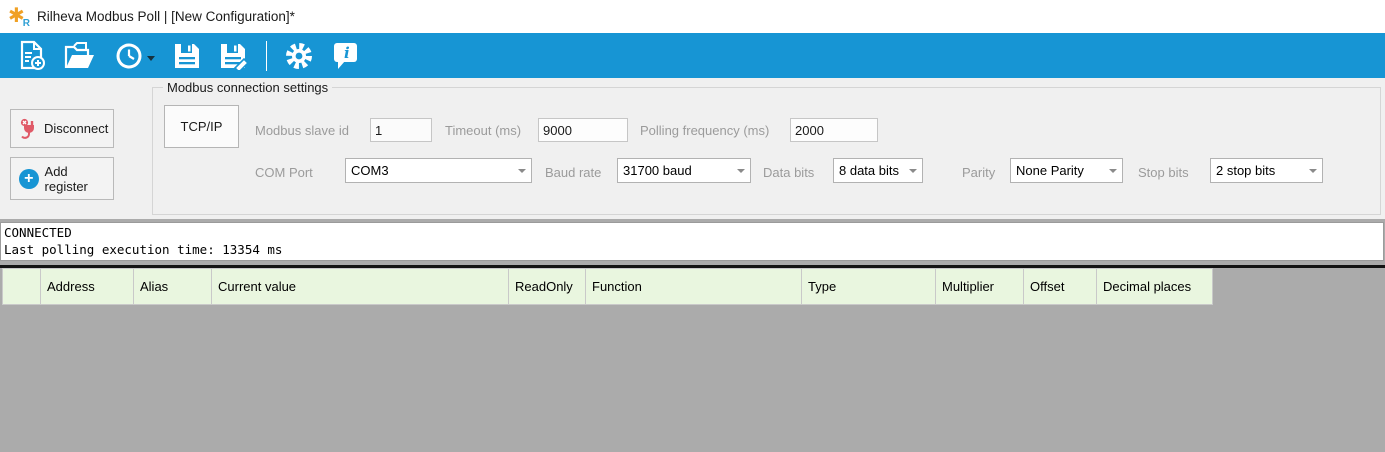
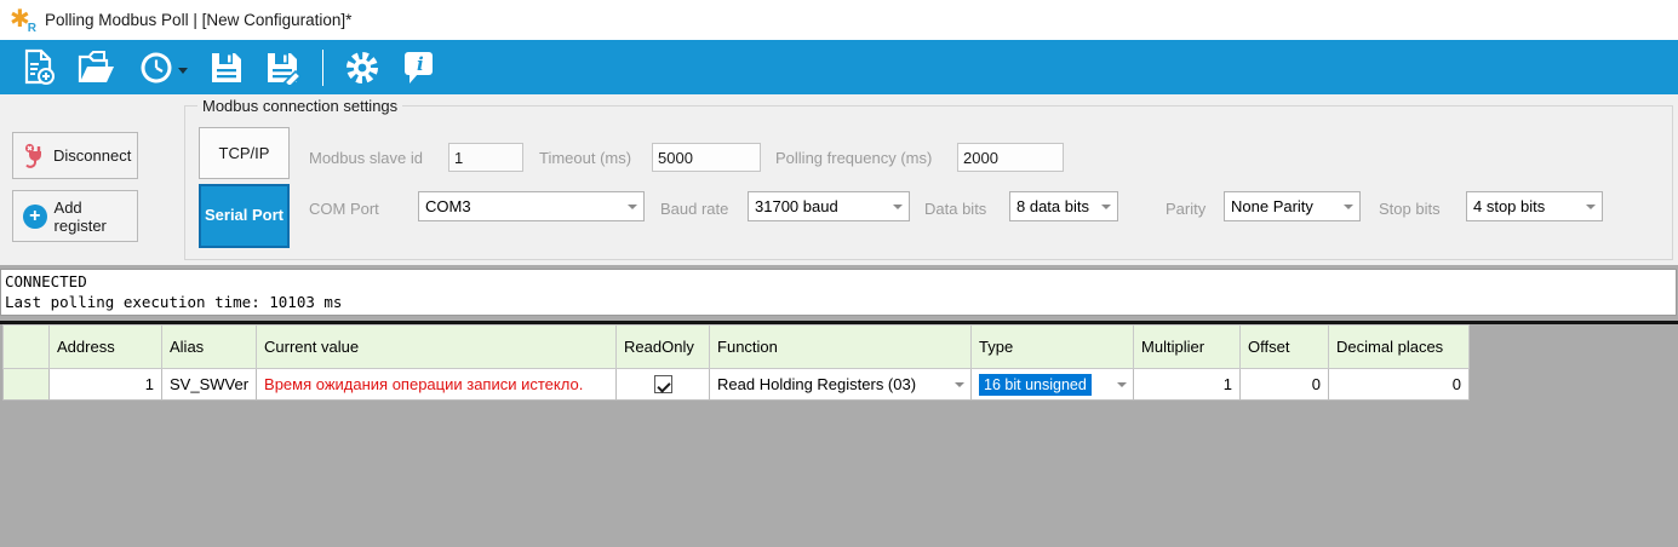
  ✱
  R
- Rilheva Modbus Poll | [New Configuration]*
+ Polling Modbus Poll | [New Configuration]*
  i
  Disconnect
  +
  Add register
  Modbus connection settings
  TCP/IP
+ Serial Port
  Modbus slave id
  1
  Timeout (ms)
- 9000
+ 5000
  Polling frequency (ms)
  2000
  COM Port
  COM3
  Baud rate
  31700 baud
  Data bits
  8 data bits
  Parity
  None Parity
  Stop bits
- 2 stop bits
+ 4 stop bits
  CONNECTED
- Last polling execution time: 13354 ms
+ Last polling execution time: 10103 ms
  	Address	Alias	Current value	ReadOnly	Function	Type	Multiplier	Offset	Decimal places
+ 	1	SV_SWVer	Время ожидания операции записи истекло.		Read Holding Registers (03)	16 bit unsigned	1	0	0
